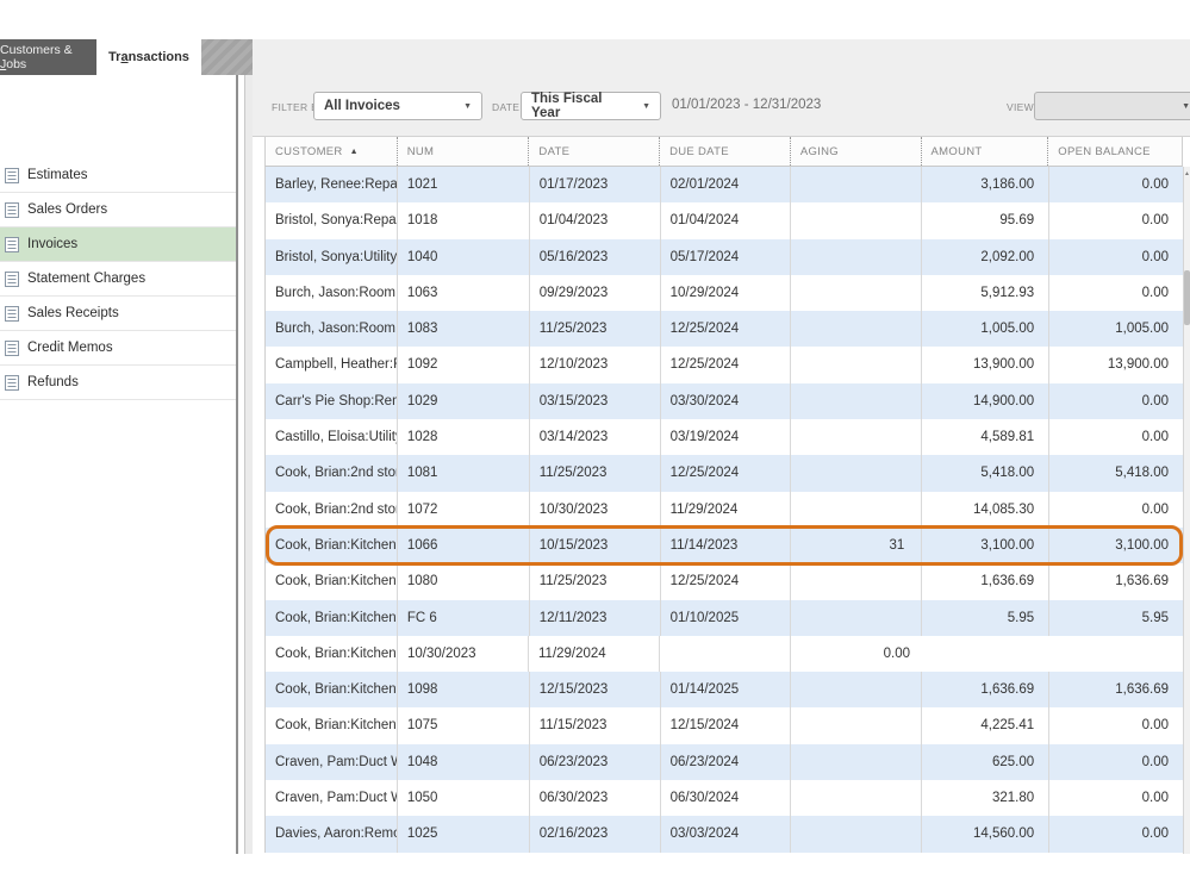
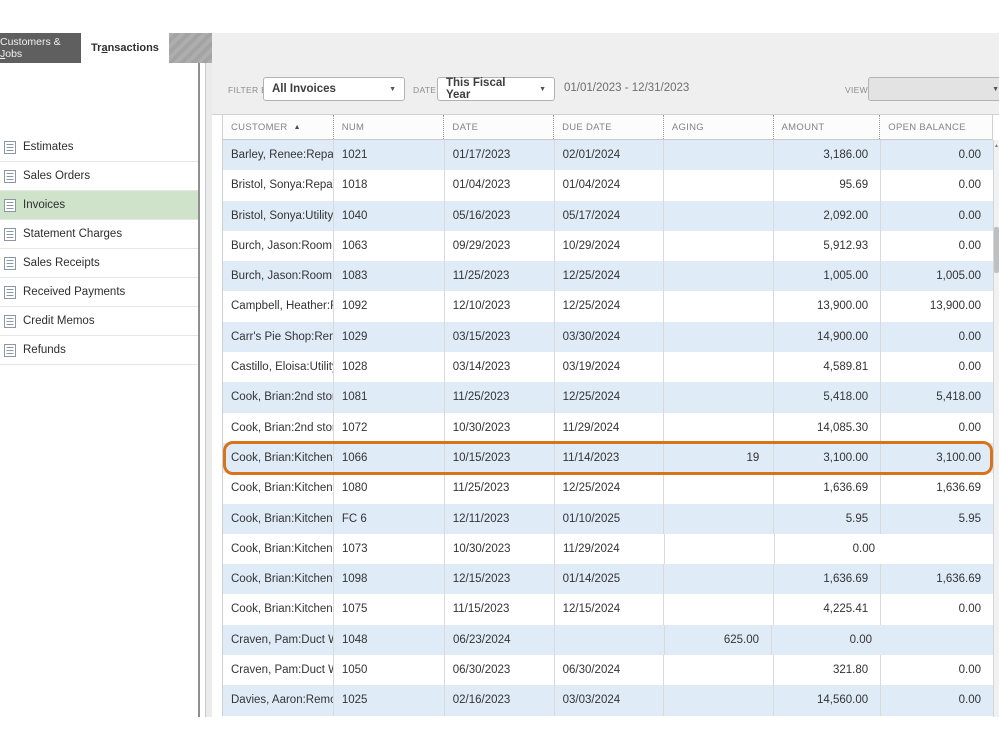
  Customers & Jobs
  Transactions
  Estimates
  Sales Orders
  Invoices
  Statement Charges
  Sales Receipts
+ Received Payments
  Credit Memos
  Refunds
  FILTER
  All Invoices
  DATE
  This Fiscal Year
  01/01/2023 - 12/31/2023
  VIEW
  CUSTOMER
  NUM
  DATE
  DUE DATE
  AGING
  AMOUNT
  OPEN BALANCE
  Barley, Renee:Repa
  1021
  01/17/2023
  02/01/2024
  3,186.00
  0.00
  Bristol, Sonya:Repa
  1018
  01/04/2023
  01/04/2024
  95.69
  0.00
  Bristol, Sonya:Utility
  1040
  05/16/2023
  05/17/2024
  2,092.00
  0.00
  1063
  09/29/2023
  10/29/2024
  5,912.93
  0.00
  1083
  11/25/2023
  12/25/2024
  1,005.00
  1,005.00
  Campbell, Heather:
  1092
  12/10/2023
  12/25/2024
  13,900.00
  13,900.00
  Carr's Pie Shop:Re
  1029
  03/15/2023
  03/30/2024
  14,900.00
  0.00
  Castillo, Eloisa:Utilit
  1028
  03/14/2023
  03/19/2024
  4,589.81
  0.00
  Cook, Brian:2nd sto
  1081
  11/25/2023
  12/25/2024
  5,418.00
  5,418.00
  Cook, Brian:2nd sto
  1072
  10/30/2023
  11/29/2024
  14,085.30
  0.00
  Cook, Brian:Kitchen
  1066
  10/15/2023
  11/14/2023
- 31
+ 19
  3,100.00
  3,100.00
  Cook, Brian:Kitchen
  1080
  11/25/2023
  12/25/2024
  1,636.69
  1,636.69
  Cook, Brian:Kitchen
  FC 6
  12/11/2023
  01/10/2025
  5.95
  5.95
  Cook, Brian:Kitchen
+ 1073
  10/30/2023
  11/29/2024
  0.00
  Cook, Brian:Kitchen
  1098
  12/15/2023
  01/14/2025
  1,636.69
  1,636.69
  Cook, Brian:Kitchen
  1075
  11/15/2023
  12/15/2024
  4,225.41
  0.00
  Craven, Pam:Duct
  1048
- 06/23/2023
  06/23/2024
  625.00
  0.00
  Craven, Pam:Duct
  1050
  06/30/2023
  06/30/2024
  321.80
  0.00
  Davies, Aaron:Rem
  1025
  02/16/2023
  03/03/2024
  14,560.00
  0.00
